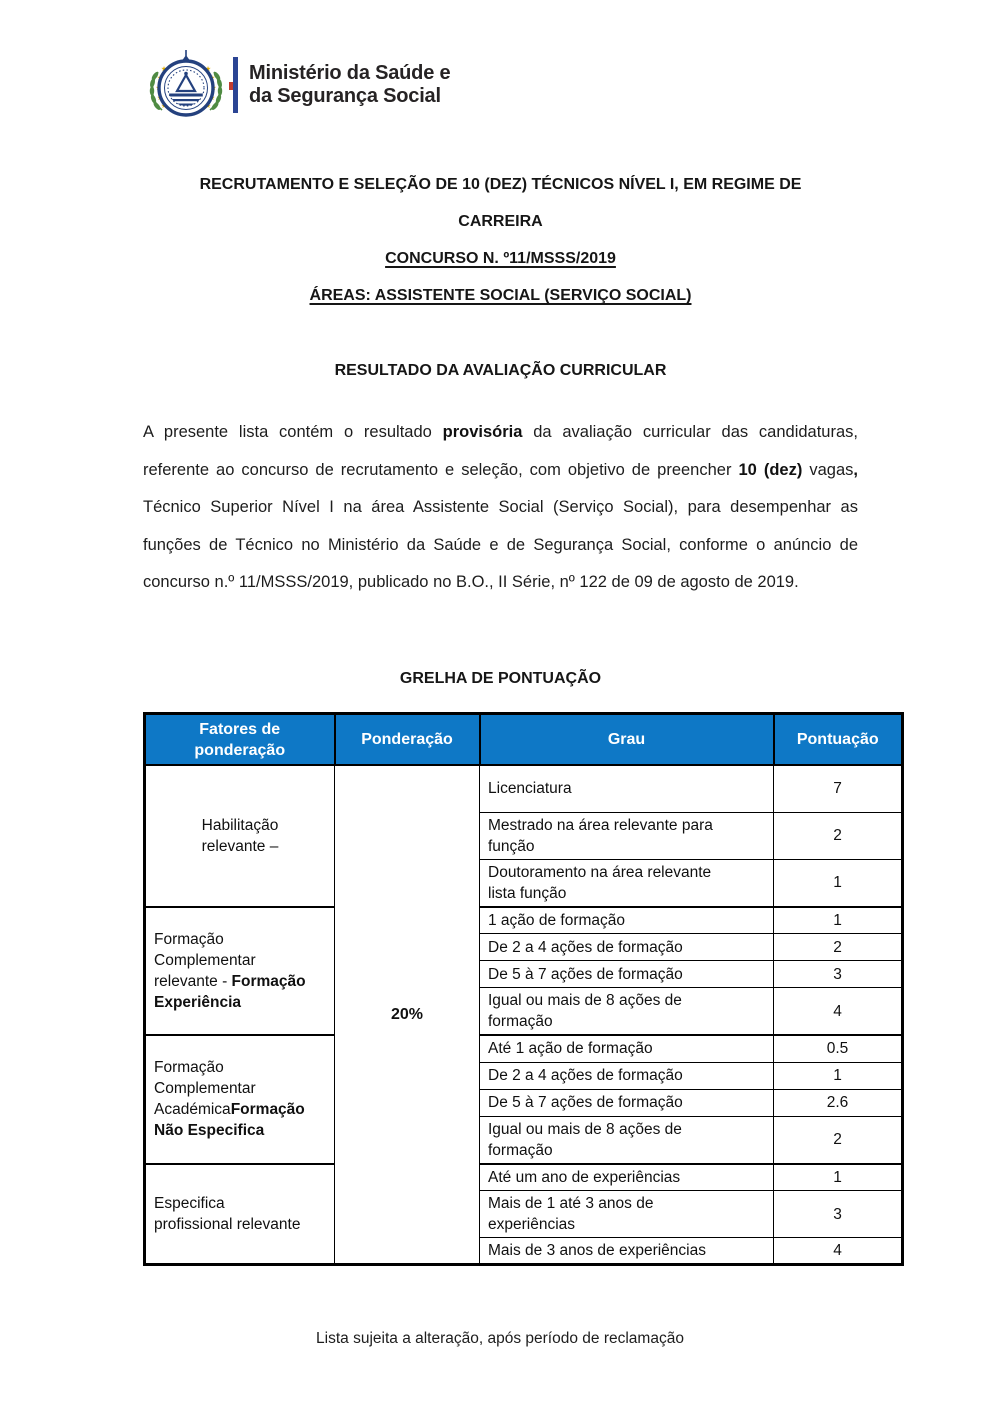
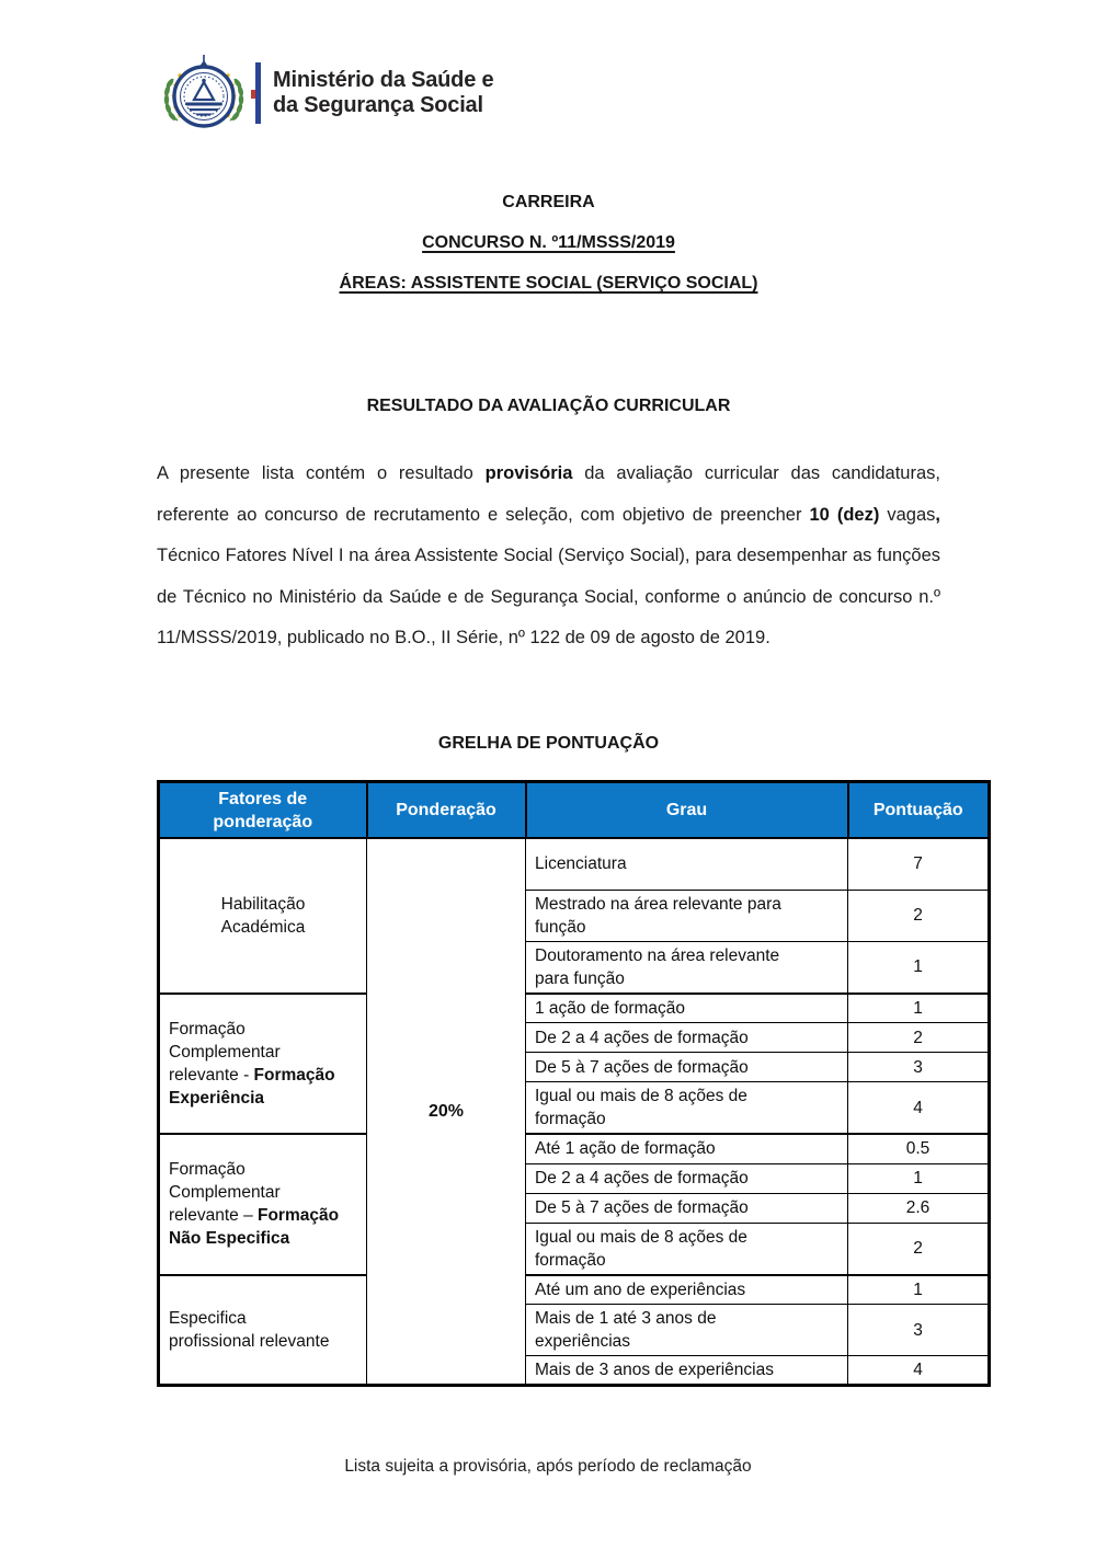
  ★
  ★
  Ministério da Saúde e
  da Segurança Social
- RECRUTAMENTO E SELEÇÃO DE 10 (DEZ) TÉCNICOS NÍVEL I, EM REGIME DE
  CARREIRA
  CONCURSO N. º11/MSSS/2019
  ÁREAS: ASSISTENTE SOCIAL (SERVIÇO SOCIAL)
  RESULTADO DA AVALIAÇÃO CURRICULAR
- A presente lista contém o resultado provisória da avaliação curricular das candidaturas, referente ao concurso de recrutamento e seleção, com objetivo de preencher 10 (dez) vagas, Técnico Superior Nível I na área Assistente Social (Serviço Social), para desempenhar as funções de Técnico no Ministério da Saúde e de Segurança Social, conforme o anúncio de concurso n.º 11/MSSS/2019, publicado no B.O., II Série, nº 122 de 09 de agosto de 2019.
+ A presente lista contém o resultado provisória da avaliação curricular das candidaturas, referente ao concurso de recrutamento e seleção, com objetivo de preencher 10 (dez) vagas, Técnico Fatores Nível I na área Assistente Social (Serviço Social), para desempenhar as funções de Técnico no Ministério da Saúde e de Segurança Social, conforme o anúncio de concurso n.º 11/MSSS/2019, publicado no B.O., II Série, nº 122 de 09 de agosto de 2019.
  GRELHA DE PONTUAÇÃO
  Fatores de ponderação	Ponderação	Grau	Pontuação
- Habilitaçãorelevante –	20%	Licenciatura	7
+ HabilitaçãoAcadémica	20%	Licenciatura	7
  Mestrado na área relevante para função	2
- Doutoramento na área relevante lista função	1
+ Doutoramento na área relevante para função	1
  FormaçãoComplementarrelevante - FormaçãoExperiência	1 ação de formação	1
  De 2 a 4 ações de formação	2
  De 5 à 7 ações de formação	3
  Igual ou mais de 8 ações de formação	4
- FormaçãoComplementarAcadémicaFormaçãoNão Especifica	Até 1 ação de formação	0.5
+ FormaçãoComplementarrelevante – FormaçãoNão Especifica	Até 1 ação de formação	0.5
  De 2 a 4 ações de formação	1
  De 5 à 7 ações de formação	2.6
  Igual ou mais de 8 ações de formação	2
  Especificaprofissional relevante	Até um ano de experiências	1
  Mais de 1 até 3 anos de experiências	3
  Mais de 3 anos de experiências	4
- Lista sujeita a alteração, após período de reclamação
+ Lista sujeita a provisória, após período de reclamação
